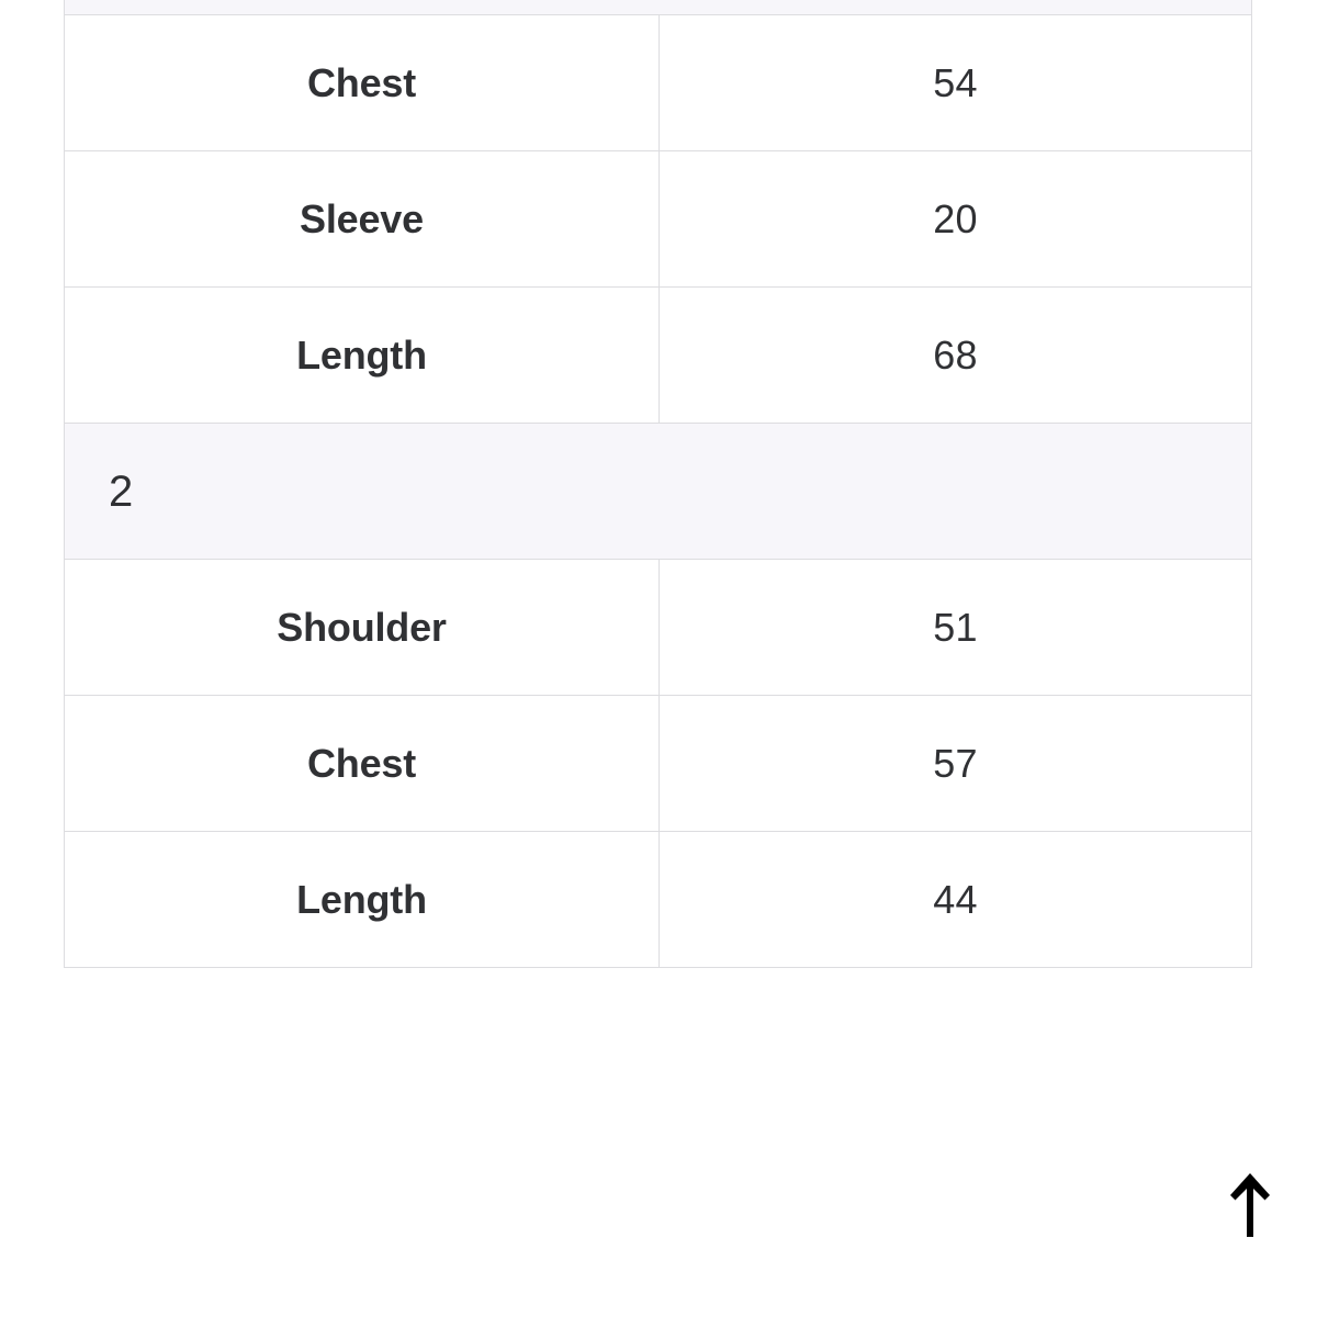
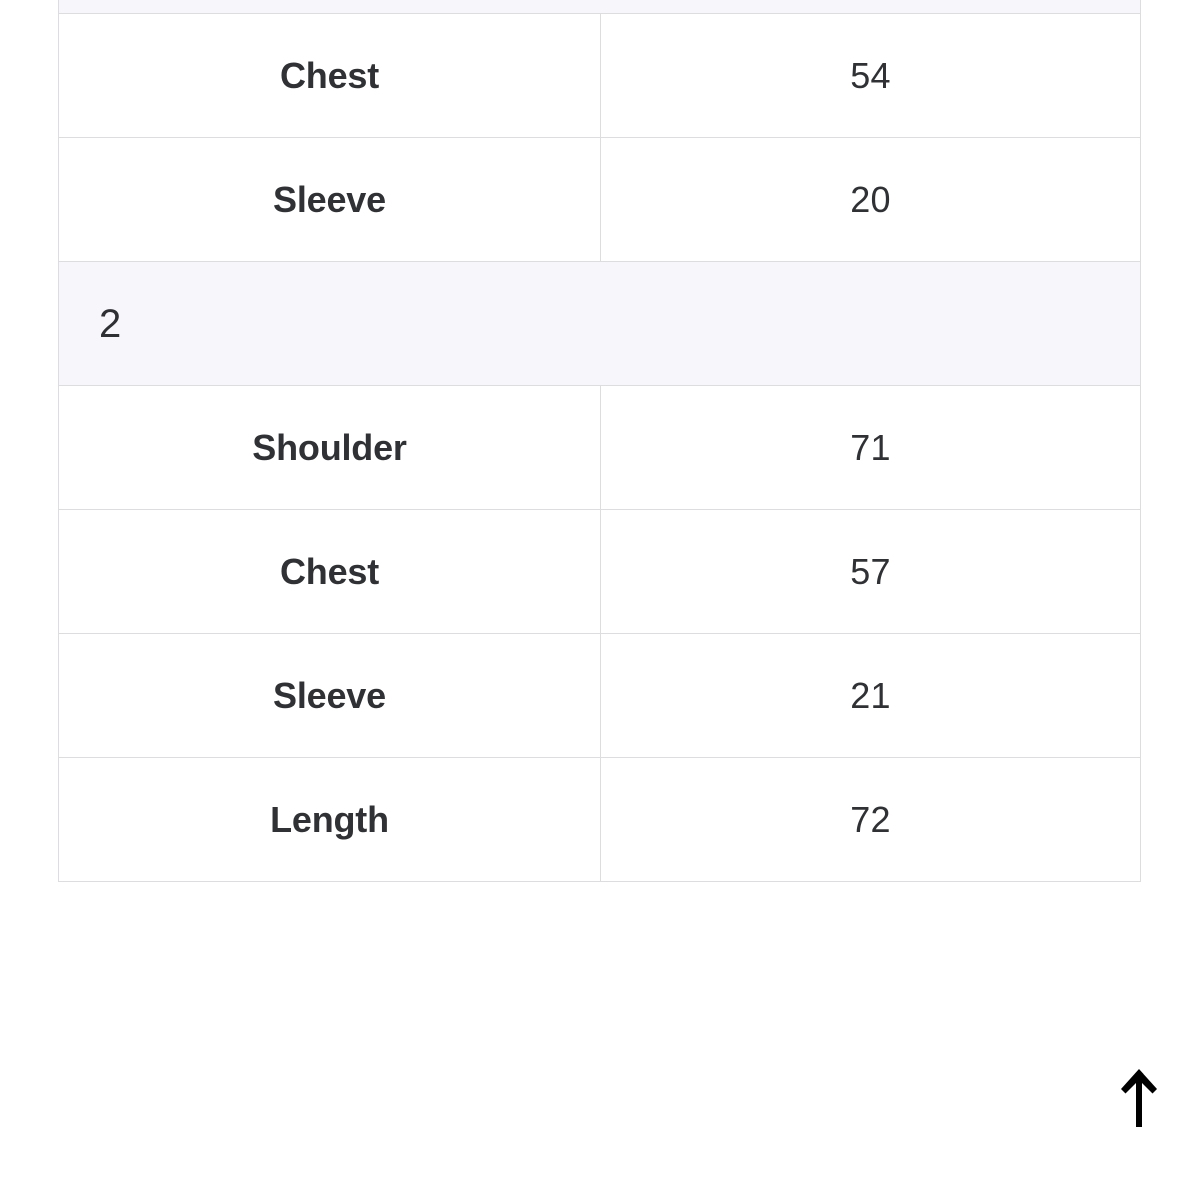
  Chest	54
  Sleeve	20
- Length	68
  2
- Shoulder	51
+ Shoulder	71
  Chest	57
+ Sleeve	21
- Length	44
+ Length	72
